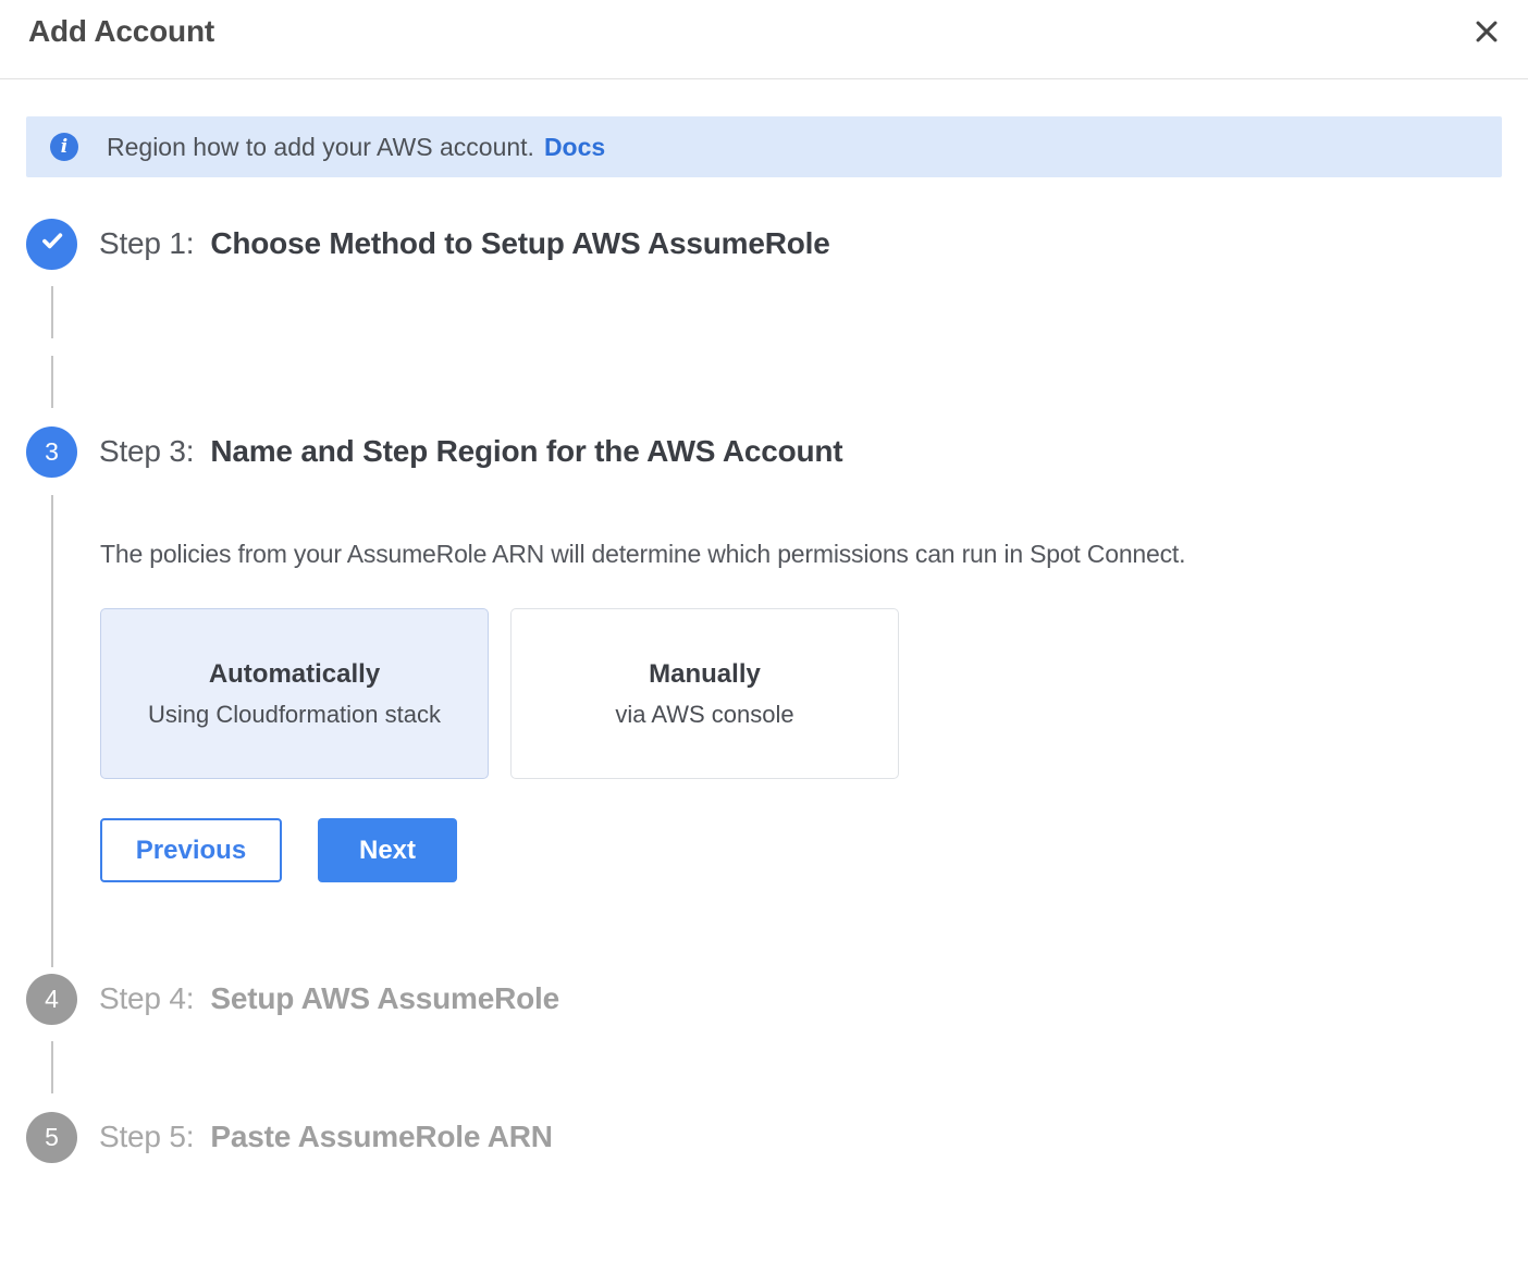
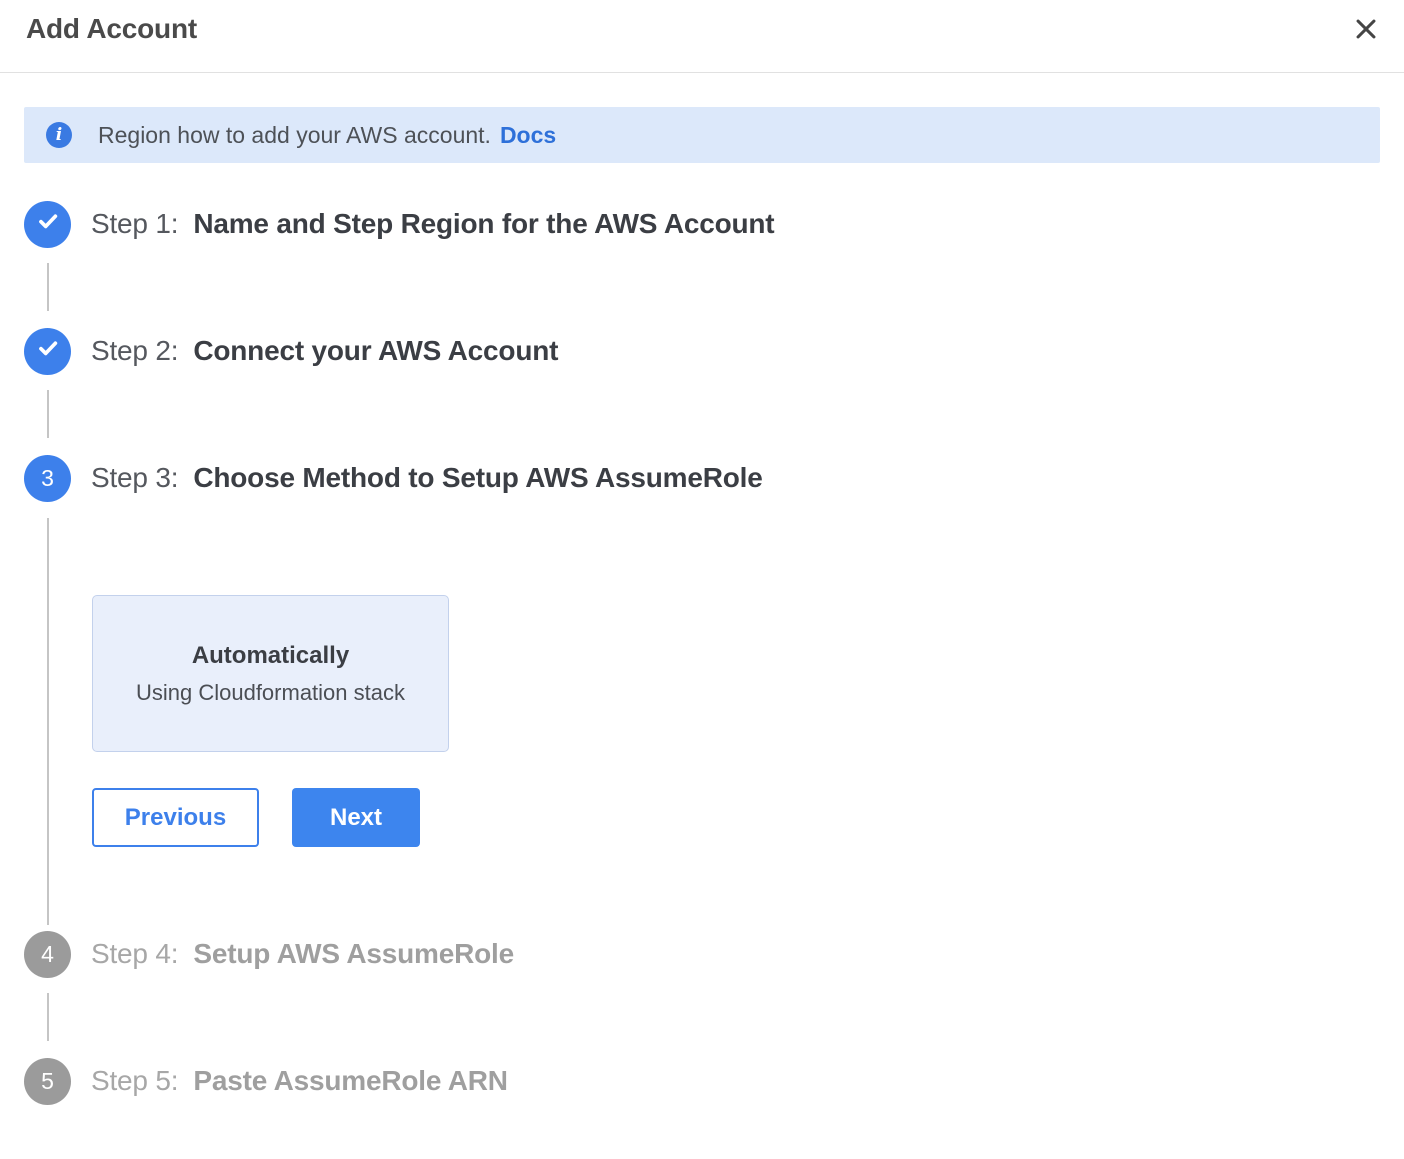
  Add Account
  i
  Region how to add your AWS account.
  Docs
  Step 1:
- Choose Method to Setup AWS AssumeRole
+ Name and Step Region for the AWS Account
+ Step 2:
+ Connect your AWS Account
  3
  Step 3:
- Name and Step Region for the AWS Account
+ Choose Method to Setup AWS AssumeRole
- The policies from your AssumeRole ARN will determine which permissions can run in Spot Connect.
  Automatically
  Using Cloudformation stack
- Manually
- via AWS console
  Previous
  Next
  4
  Step 4:
  Setup AWS AssumeRole
  5
  Step 5:
  Paste AssumeRole ARN
